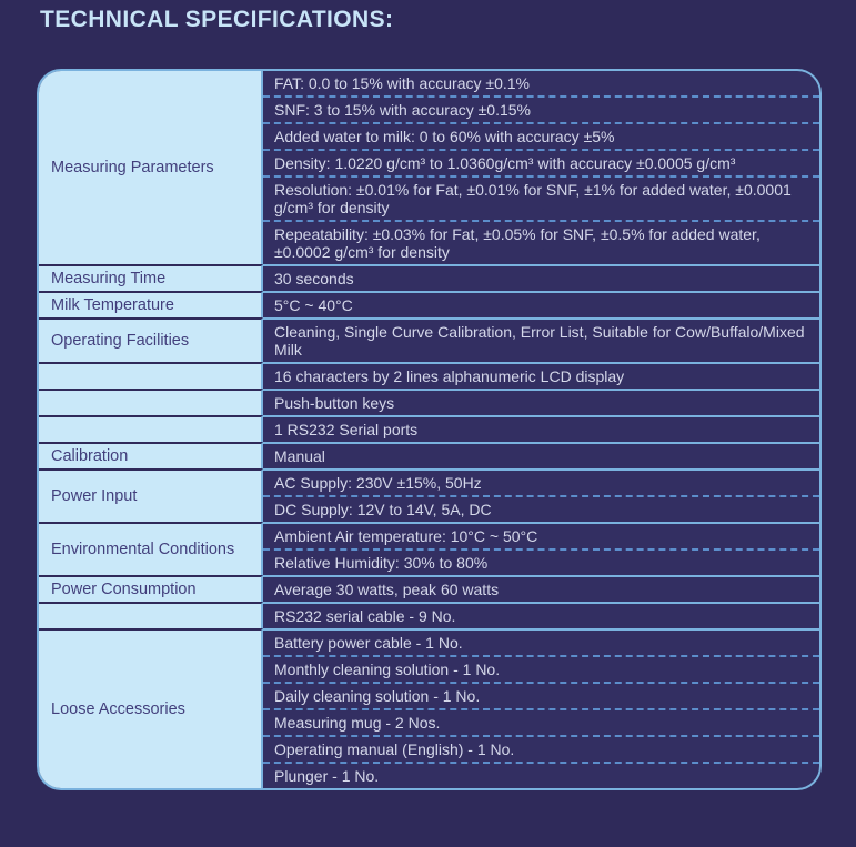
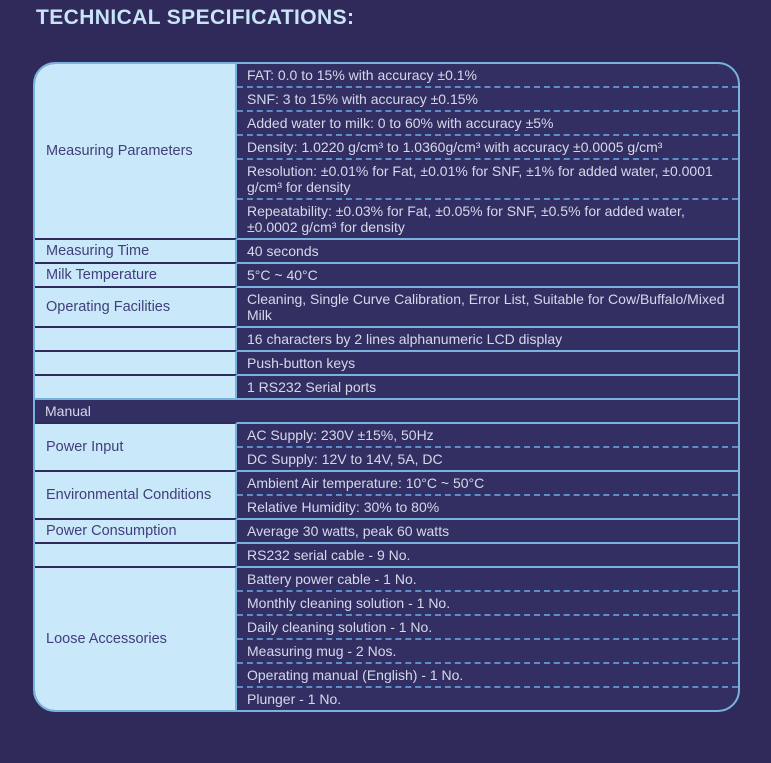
  TECHNICAL SPECIFICATIONS:
  Measuring Parameters
  FAT: 0.0 to 15% with accuracy ±0.1%
  SNF: 3 to 15% with accuracy ±0.15%
  Added water to milk: 0 to 60% with accuracy ±5%
  Density: 1.0220 g/cm³ to 1.0360g/cm³ with accuracy ±0.0005 g/cm³
  Resolution: ±0.01% for Fat, ±0.01% for SNF, ±1% for added water, ±0.0001 g/cm³ for density
  Repeatability: ±0.03% for Fat, ±0.05% for SNF, ±0.5% for added water, ±0.0002 g/cm³ for density
  Measuring Time
- 30 seconds
+ 40 seconds
  Milk Temperature
  5°C ~ 40°C
  Operating Facilities
  Cleaning, Single Curve Calibration, Error List, Suitable for Cow/Buffalo/Mixed Milk
  16 characters by 2 lines alphanumeric LCD display
  Push-button keys
  1 RS232 Serial ports
- Calibration
  Manual
  Power Input
  AC Supply: 230V ±15%, 50Hz
  DC Supply: 12V to 14V, 5A, DC
  Environmental Conditions
  Ambient Air temperature: 10°C ~ 50°C
  Relative Humidity: 30% to 80%
  Power Consumption
  Average 30 watts, peak 60 watts
  RS232 serial cable - 9 No.
  Loose Accessories
  Battery power cable - 1 No.
  Monthly cleaning solution - 1 No.
  Daily cleaning solution - 1 No.
  Measuring mug - 2 Nos.
  Operating manual (English) - 1 No.
  Plunger - 1 No.
